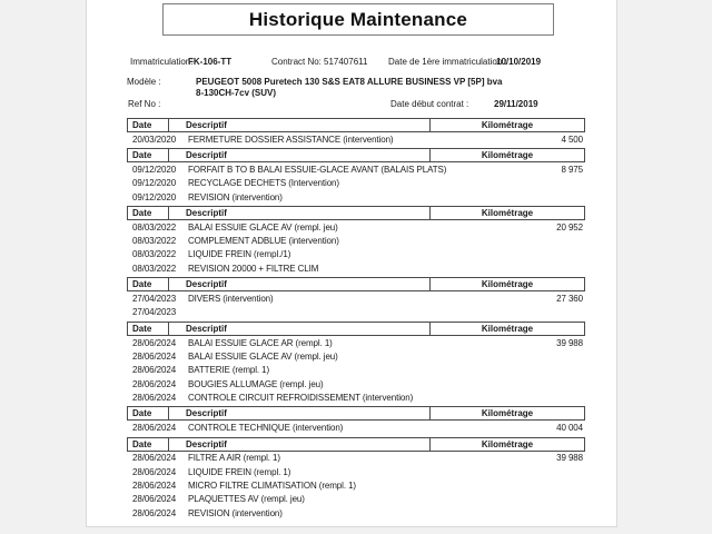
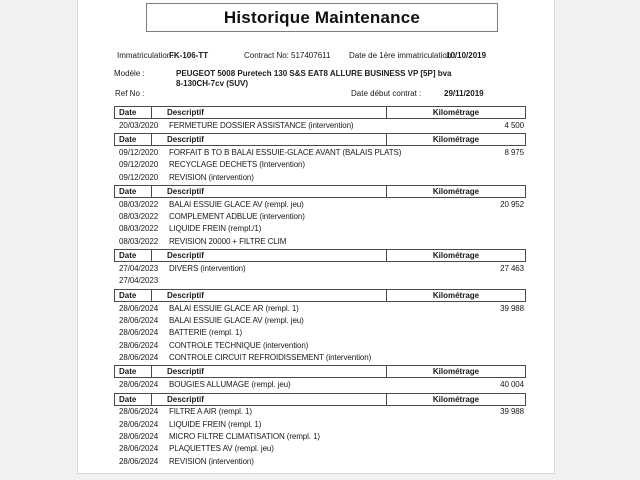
  Historique Maintenance
  Immatriculation:
  FK-106-TT
  Contract No:
  517407611
  Date de 1ère immatriculation :
  10/10/2019
  Modèle :
  PEUGEOT 5008 Puretech 130 S&S EAT8 ALLURE BUSINESS VP [5P] bva
  8-130CH-7cv (SUV)
  Ref No :
  Date début contrat :
  29/11/2019
  Date
  Descriptif
  Kilométrage
  20/03/2020
  FERMETURE DOSSIER ASSISTANCE (intervention)
  4 500
  Date
  Descriptif
  Kilométrage
  09/12/2020
  FORFAIT B TO B BALAI ESSUIE-GLACE AVANT (BALAIS PLATS)
  8 975
  09/12/2020
  RECYCLAGE DECHETS (Intervention)
  09/12/2020
  REVISION (intervention)
  Date
  Descriptif
  Kilométrage
  08/03/2022
  BALAI ESSUIE GLACE AV (rempl. jeu)
  20 952
  08/03/2022
  COMPLEMENT ADBLUE (intervention)
  08/03/2022
  LIQUIDE FREIN (rempl./1)
  08/03/2022
  REVISION 20000 + FILTRE CLIM
  Date
  Descriptif
  Kilométrage
  27/04/2023
  DIVERS (intervention)
- 27 360
+ 27 463
  27/04/2023
  Date
  Descriptif
  Kilométrage
  28/06/2024
  BALAI ESSUIE GLACE AR (rempl. 1)
  39 988
  28/06/2024
  BALAI ESSUIE GLACE AV (rempl. jeu)
  28/06/2024
  BATTERIE (rempl. 1)
  28/06/2024
- BOUGIES ALLUMAGE (rempl. jeu)
+ CONTROLE TECHNIQUE (intervention)
  28/06/2024
  CONTROLE CIRCUIT REFROIDISSEMENT (intervention)
  Date
  Descriptif
  Kilométrage
  28/06/2024
- CONTROLE TECHNIQUE (intervention)
+ BOUGIES ALLUMAGE (rempl. jeu)
  40 004
  Date
  Descriptif
  Kilométrage
  28/06/2024
  FILTRE A AIR (rempl. 1)
  39 988
  28/06/2024
  LIQUIDE FREIN (rempl. 1)
  28/06/2024
  MICRO FILTRE CLIMATISATION (rempl. 1)
  28/06/2024
  PLAQUETTES AV (rempl. jeu)
  28/06/2024
  REVISION (intervention)
